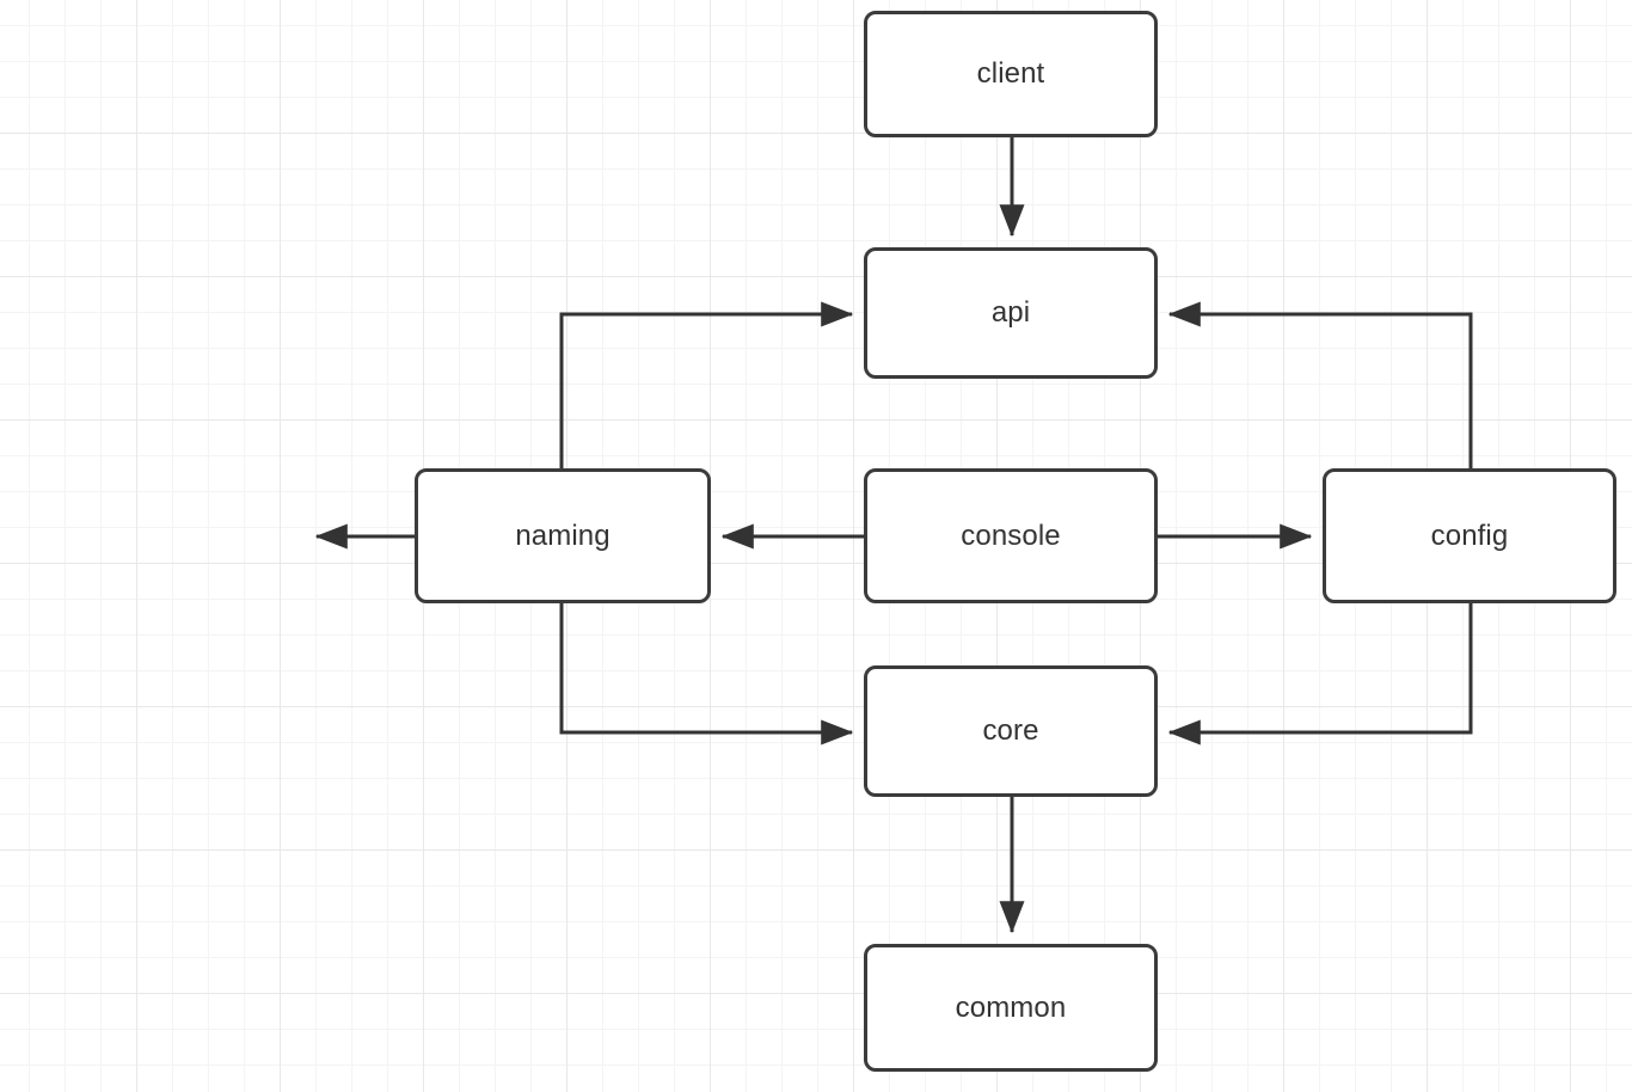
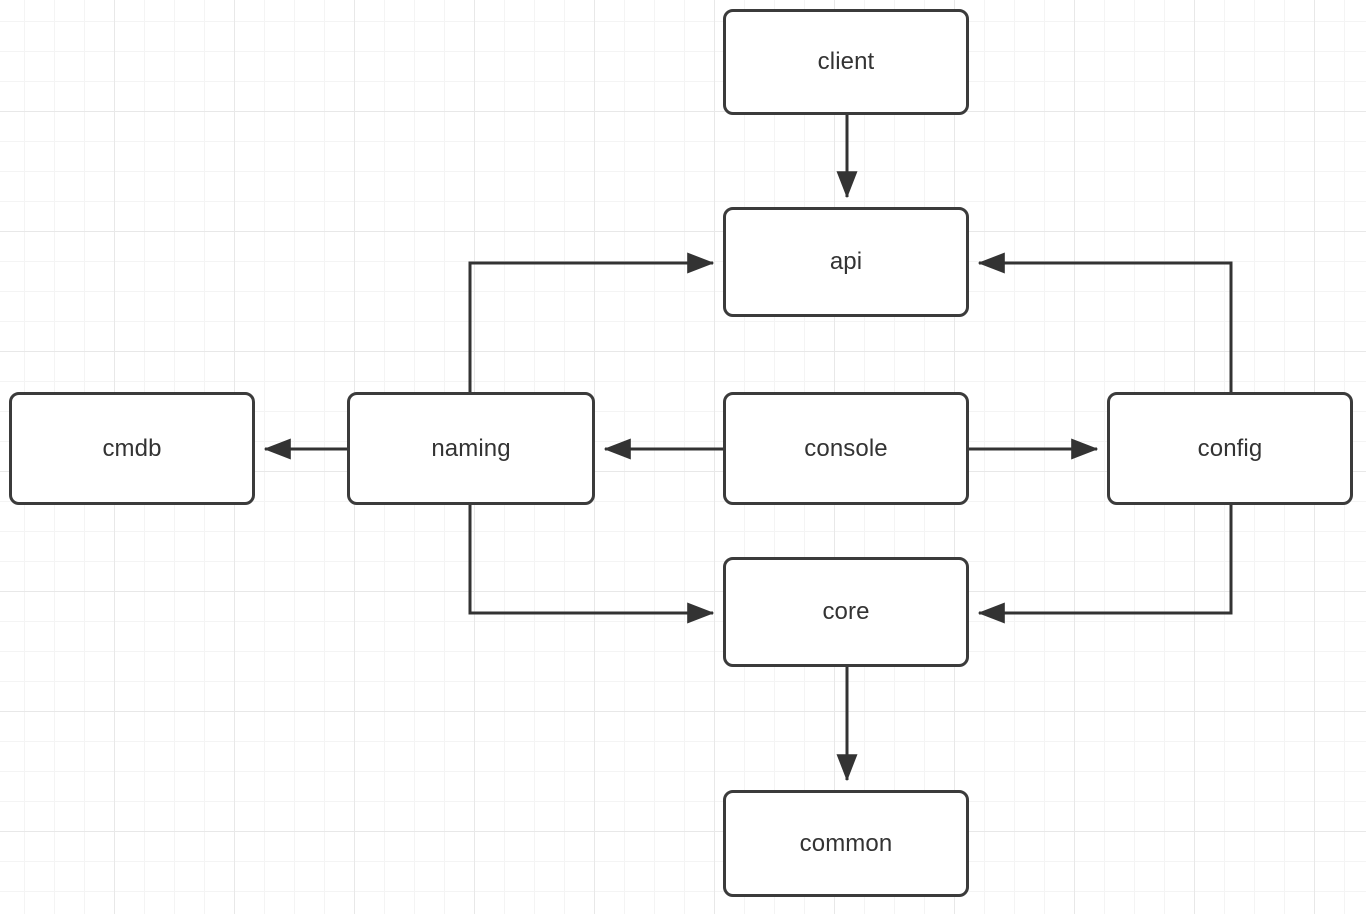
  client
  api
+ cmdb
  naming
  console
  config
  core
  common
